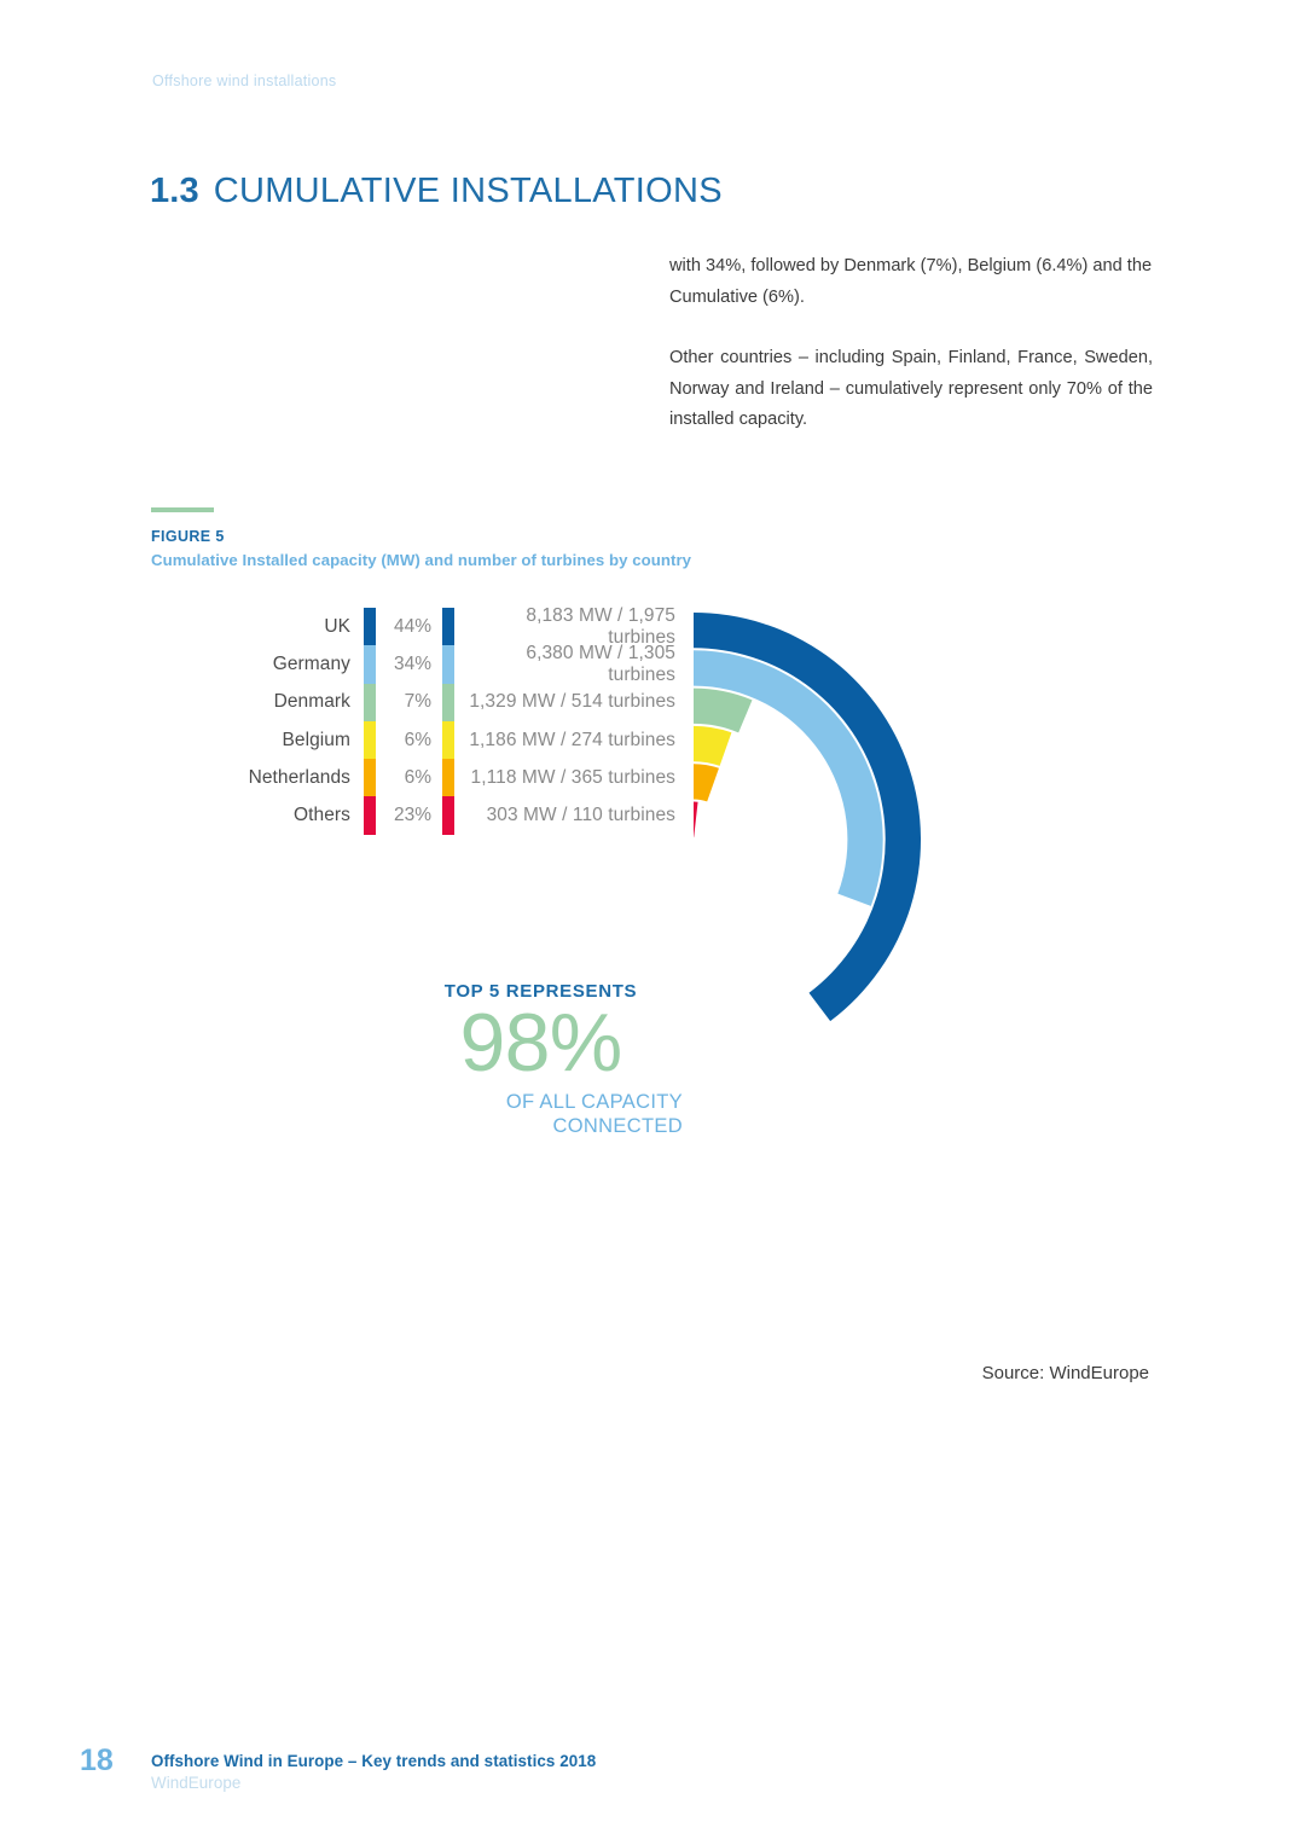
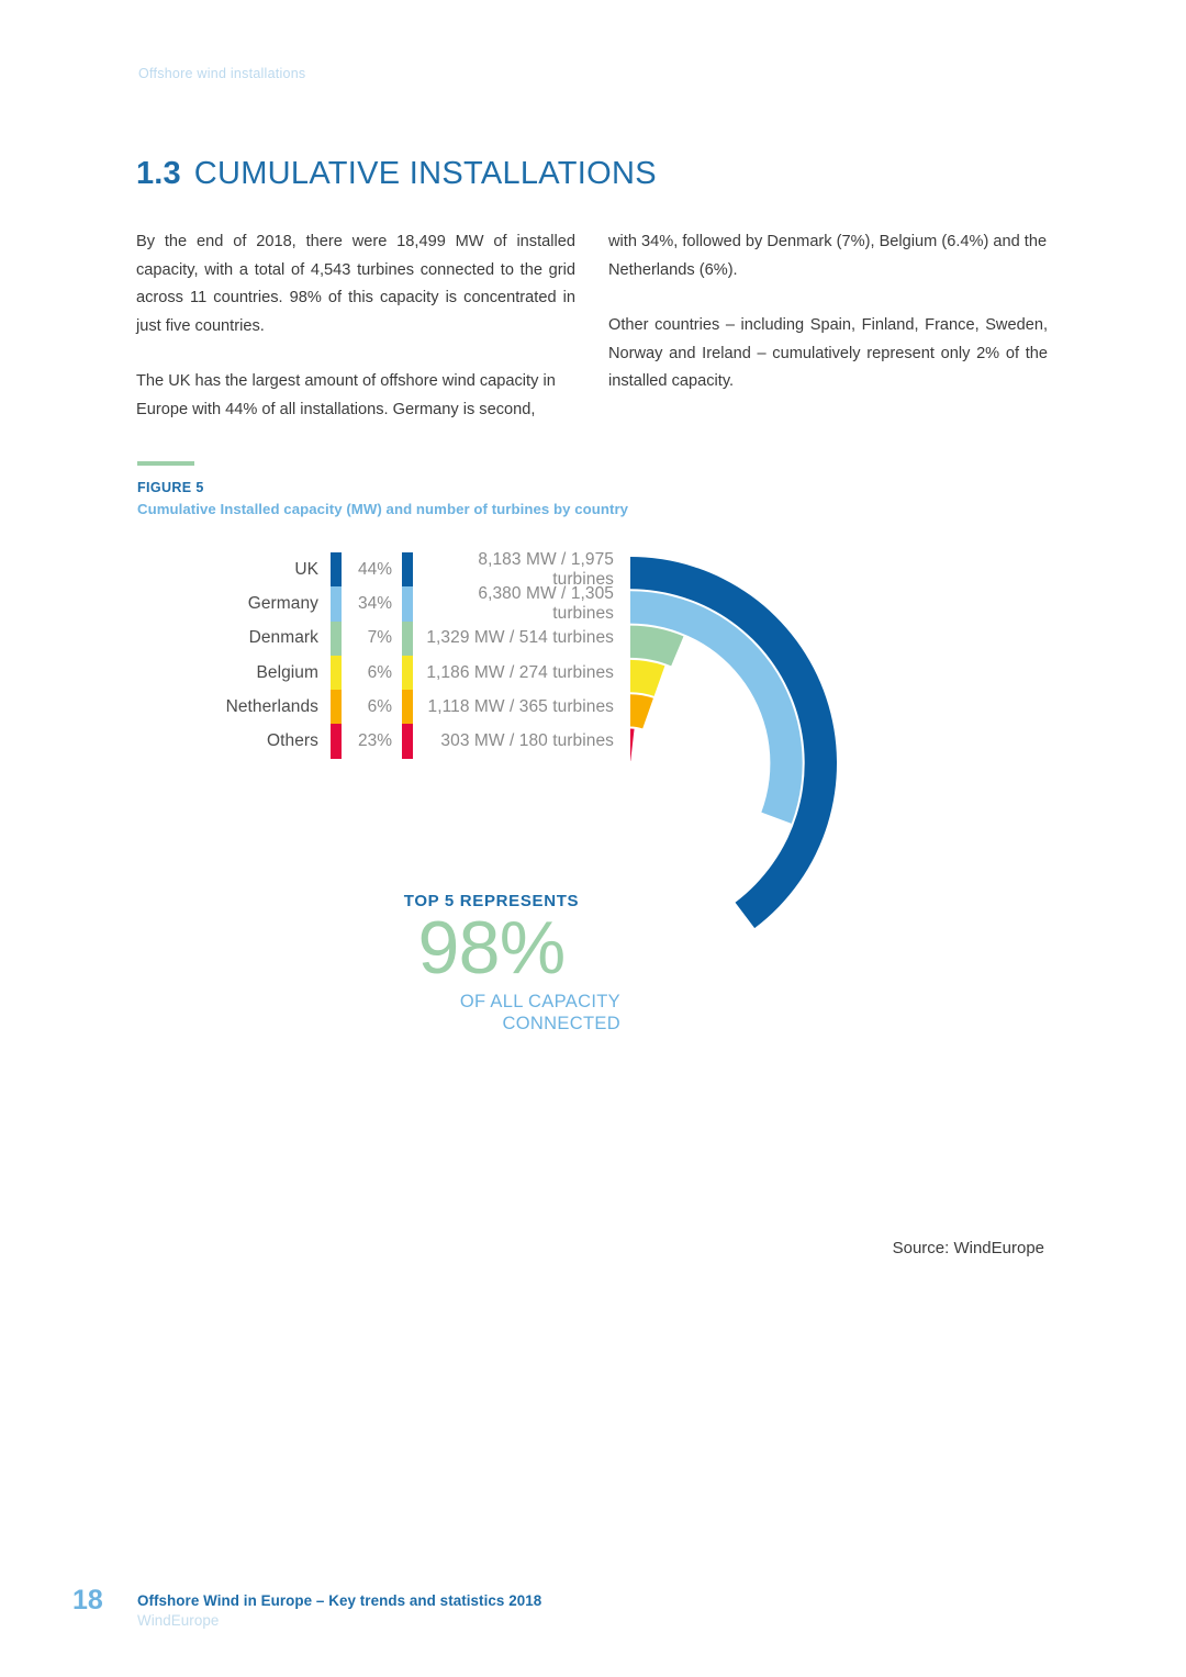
  Offshore wind installations
  1.3 CUMULATIVE INSTALLATIONS
+ By the end of 2018, there were 18,499 MW of installed capacity, with a total of 4,543 turbines connected to the grid across 11 countries. 98% of this capacity is concentrated in just five countries.
+ The UK has the largest amount of offshore wind capacity in Europe with 44% of all installations. Germany is second,
- with 34%, followed by Denmark (7%), Belgium (6.4%) and the Cumulative (6%).
+ with 34%, followed by Denmark (7%), Belgium (6.4%) and the Netherlands (6%).
- Other countries – including Spain, Finland, France, Sweden, Norway and Ireland – cumulatively represent only 70% of the installed capacity.
+ Other countries – including Spain, Finland, France, Sweden, Norway and Ireland – cumulatively represent only 2% of the installed capacity.
  FIGURE 5
  Cumulative Installed capacity (MW) and number of turbines by country
  UK
  44%
  8,183 MW / 1,975 turbines
  Germany
  34%
  6,380 MW / 1,305 turbines
  Denmark
  7%
  1,329 MW / 514 turbines
  Belgium
  6%
  1,186 MW / 274 turbines
  Netherlands
  6%
  1,118 MW / 365 turbines
  Others
  23%
- 303 MW / 110 turbines
+ 303 MW / 180 turbines
  TOP 5 REPRESENTS
  98%
  OF ALL CAPACITY
  CONNECTED
  Source: WindEurope
  18
  Offshore Wind in Europe – Key trends and statistics 2018
  WindEurope
